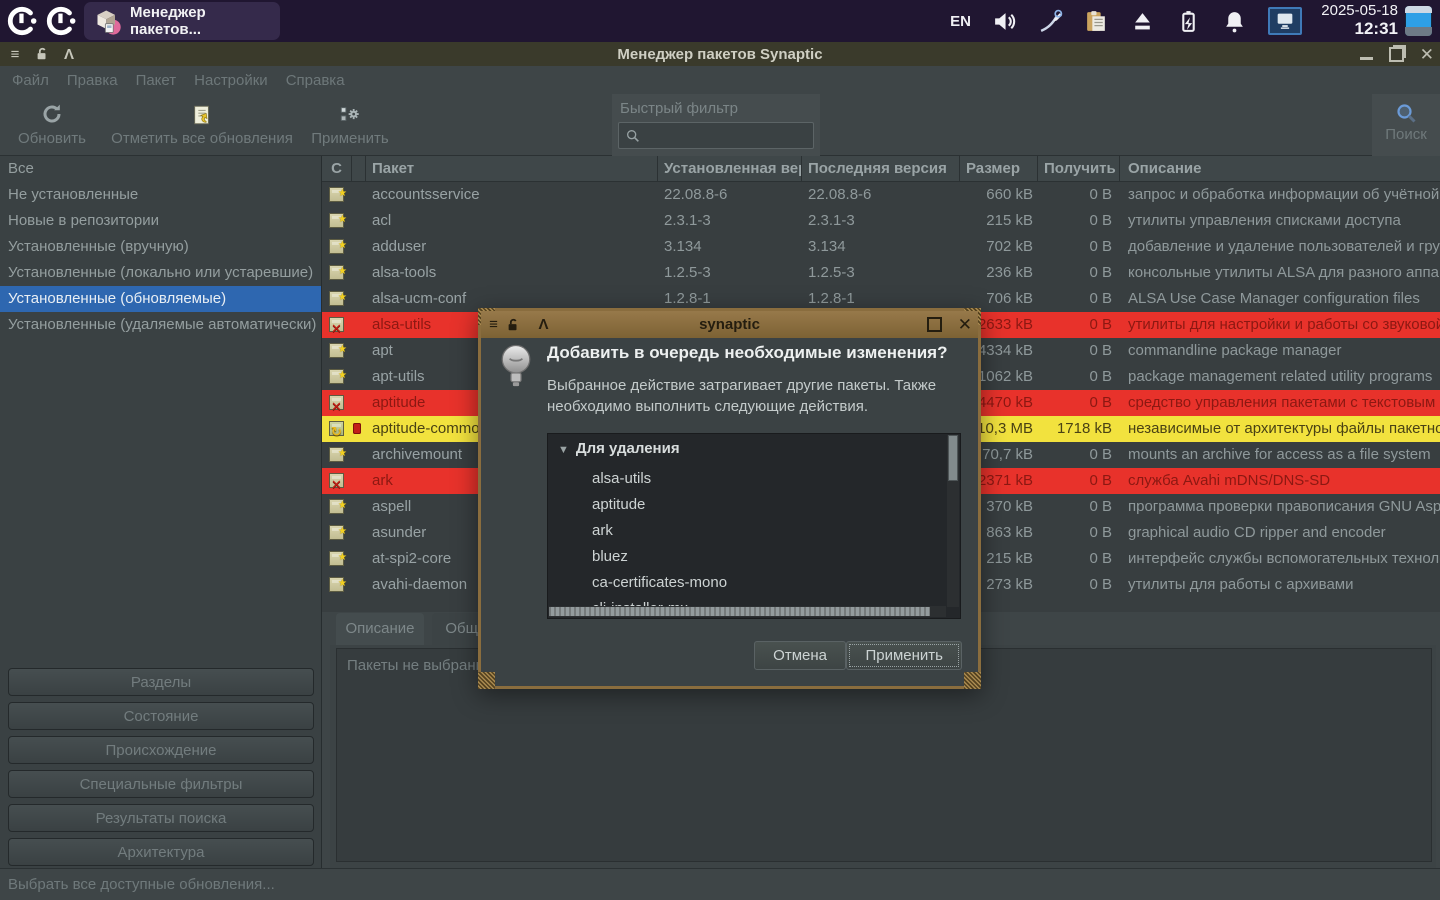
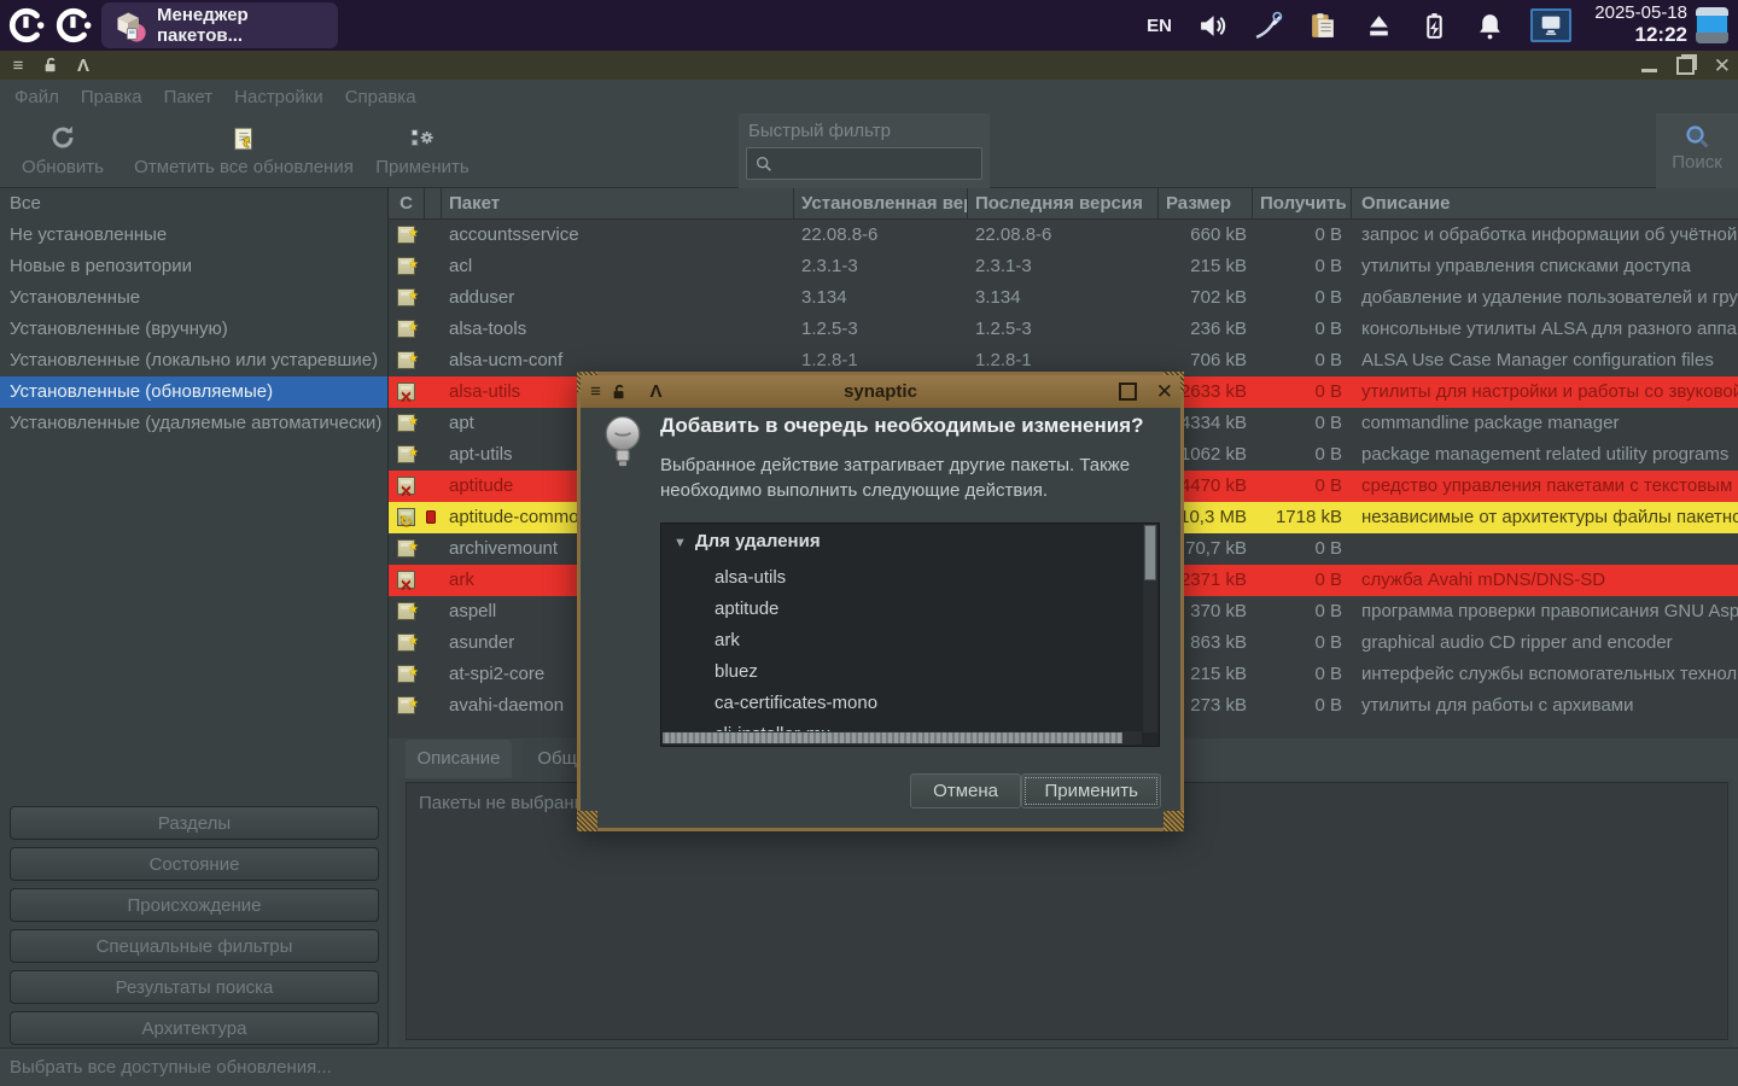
  Менеджер пакетов...
  EN
  2025-05-18
- 12:31
+ 12:22
  ≡
  Λ
- Менеджер пакетов Synaptic
  ✕
  Файл
  Правка
  Пакет
  Настройки
  Справка
  Обновить
  Отметить все обновления
  Применить
  Быстрый фильтр
  Поиск
  Все
  Не установленные
  Новые в репозитории
+ Установленные
  Установленные (вручную)
  Установленные (локально или устаревшие)
  Установленные (обновляемые)
  Установленные (удаляемые автоматически)
  Разделы
  Состояние
  Происхождение
  Специальные фильтры
  Результаты поиска
  Архитектура
  С
  Пакет
  Установленная ве
  Последняя версия
  Размер
  Получить
  Описание
  accountsservice
  22.08.8-6
  22.08.8-6
  660 kB
  0 B
  запрос и обработка информации об учётной
  acl
  2.3.1-3
  2.3.1-3
  215 kB
  0 B
  утилиты управления списками доступа
  adduser
  3.134
  3.134
  702 kB
  0 B
  добавление и удаление пользователей и гру
  alsa-tools
  1.2.5-3
  1.2.5-3
  236 kB
  0 B
  alsa-ucm-conf
  1.2.8-1
  1.2.8-1
  706 kB
  0 B
  ALSA Use Case Manager configuration files
  alsa-utils
  2633 kB
  0 B
  утилиты для настройки и работы со звуково
  apt
  4334 kB
  0 B
  commandline package manager
  apt-utils
  1062 kB
  0 B
  package management related utility programs
  aptitude
  4470 kB
  0 B
  средство управления пакетами с текстовым
  aptitude-commo
  10,3 MB
  1718 kB
  независимые от архитектуры файлы пакетно
  archivemount
  70,7 kB
  0 B
- mounts an archive for access as a file system
  ark
  2371 kB
  0 B
  служба Avahi mDNS/DNS-SD
  aspell
  370 kB
  0 B
  программа проверки правописания GNU Asp
  asunder
  863 kB
  0 B
  graphical audio CD ripper and encoder
  at-spi2-core
  215 kB
  0 B
  интерфейс службы вспомогательных технол
  avahi-daemon
  273 kB
  0 B
  утилиты для работы с архивами
  Описание
  Пакеты не выбран
  Выбрать все доступные обновления...
  ≡
  Λ
  synaptic
  ✕
  Добавить в очередь необходимые изменения?
  Выбранное действие затрагивает другие пакеты. Также
  необходимо выполнить следующие действия.
  ▼ Для удаления
  alsa-utils
  aptitude
  ark
  bluez
  ca-certificates-mono
  Отмена
  Применить
